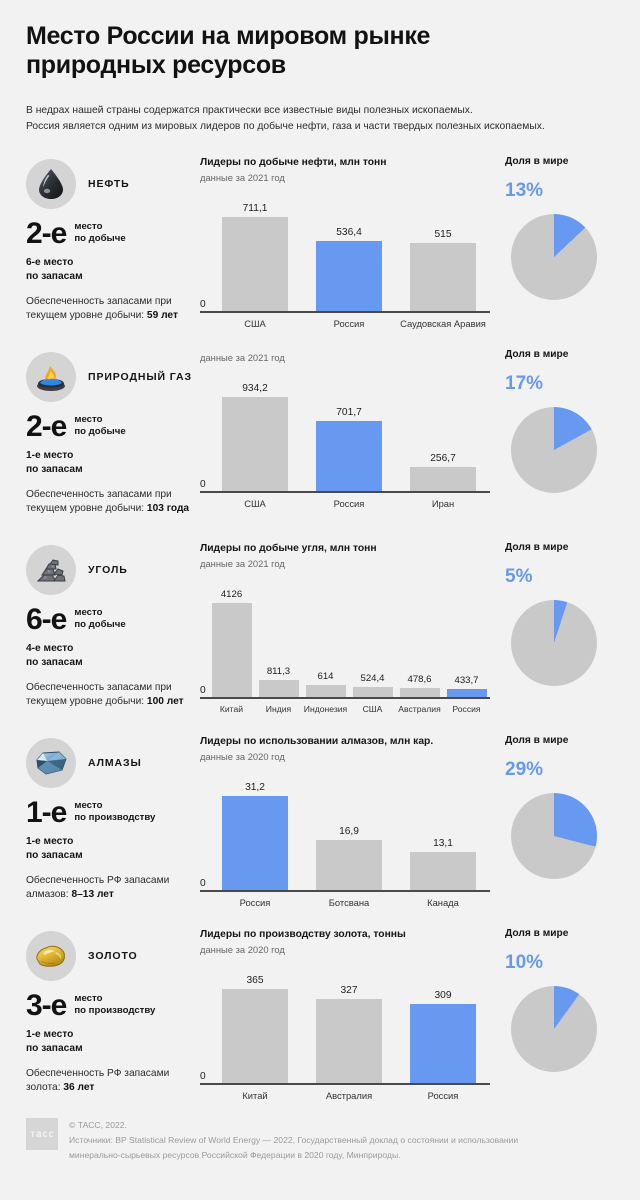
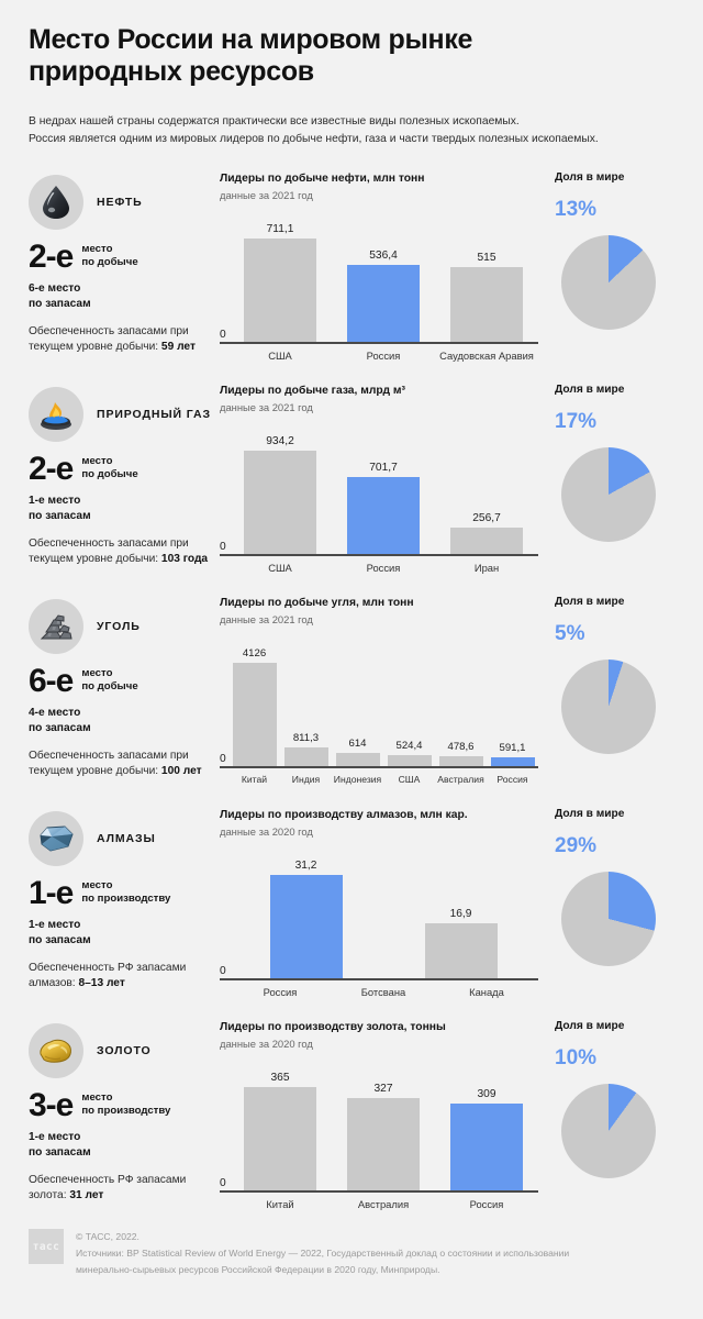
  Место России на мировом рынке природных ресурсов
  В недрах нашей страны содержатся практически все известные виды полезных ископаемых.
  Россия является одним из мировых лидеров по добыче нефти, газа и части твердых полезных ископаемых.
  НЕФТЬ
  2-е
  место
  по добыче
  6-е место
  по запасам
  Обеспеченность запасами при текущем уровне добычи: 59 лет
  Лидеры по добыче нефти, млн тонн
  данные за 2021 год
  711,1
  536,4
  515
  0
  США
  Россия
  Саудовская Аравия
  Доля в мире
  13%
  ПРИРОДНЫЙ ГАЗ
  2-е
  место
  по добыче
  1-е место
  по запасам
  Обеспеченность запасами при текущем уровне добычи: 103 года
+ Лидеры по добыче газа, млрд м³
  данные за 2021 год
  934,2
  701,7
  256,7
  0
  США
  Россия
  Иран
  Доля в мире
  17%
  УГОЛЬ
  6-е
  место
  по добыче
  4-е место
  по запасам
  Обеспеченность запасами при текущем уровне добычи: 100 лет
  Лидеры по добыче угля, млн тонн
  данные за 2021 год
  4126
  811,3
  614
  524,4
  478,6
- 433,7
+ 591,1
  0
  Китай
  Индия
  Индонезия
  США
  Австралия
  Россия
  Доля в мире
  5%
  АЛМАЗЫ
  1-е
  место
  по производству
  1-е место
  по запасам
  Обеспеченность РФ запасами алмазов: 8–13 лет
- Лидеры по использовании алмазов, млн кар.
+ Лидеры по производству алмазов, млн кар.
  данные за 2020 год
  31,2
  16,9
- 13,1
  0
  Россия
  Ботсвана
  Канада
  Доля в мире
  29%
  ЗОЛОТО
  3-е
  место
  по производству
  1-е место
  по запасам
- Обеспеченность РФ запасами золота: 36 лет
+ Обеспеченность РФ запасами золота: 31 лет
  Лидеры по производству золота, тонны
  данные за 2020 год
  365
  327
  309
  0
  Китай
  Австралия
  Россия
  Доля в мире
  10%
  тасс
  © ТАСС, 2022.
  Источники: BP Statistical Review of World Energy — 2022, Государственный доклад о состоянии и использовании
  минерально-сырьевых ресурсов Российской Федерации в 2020 году, Минприроды.
